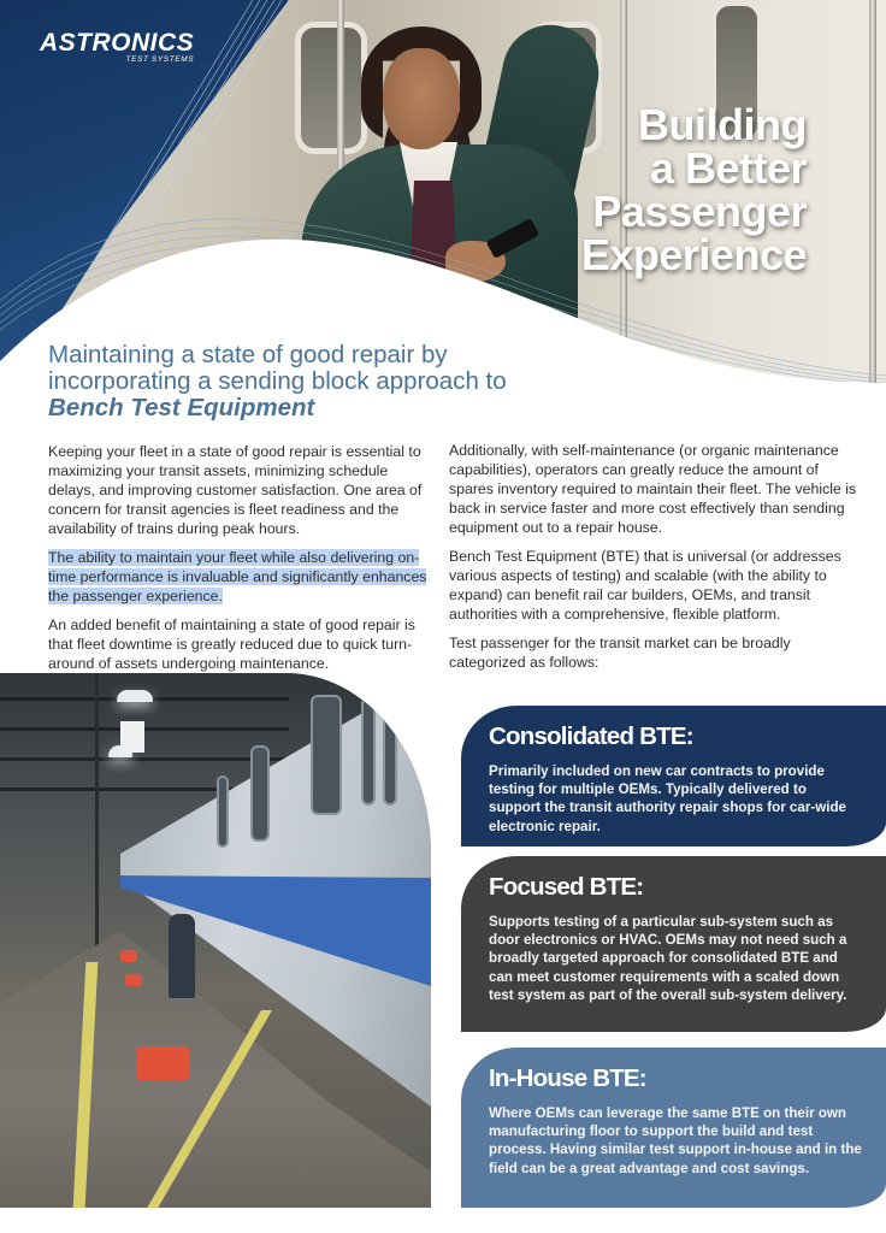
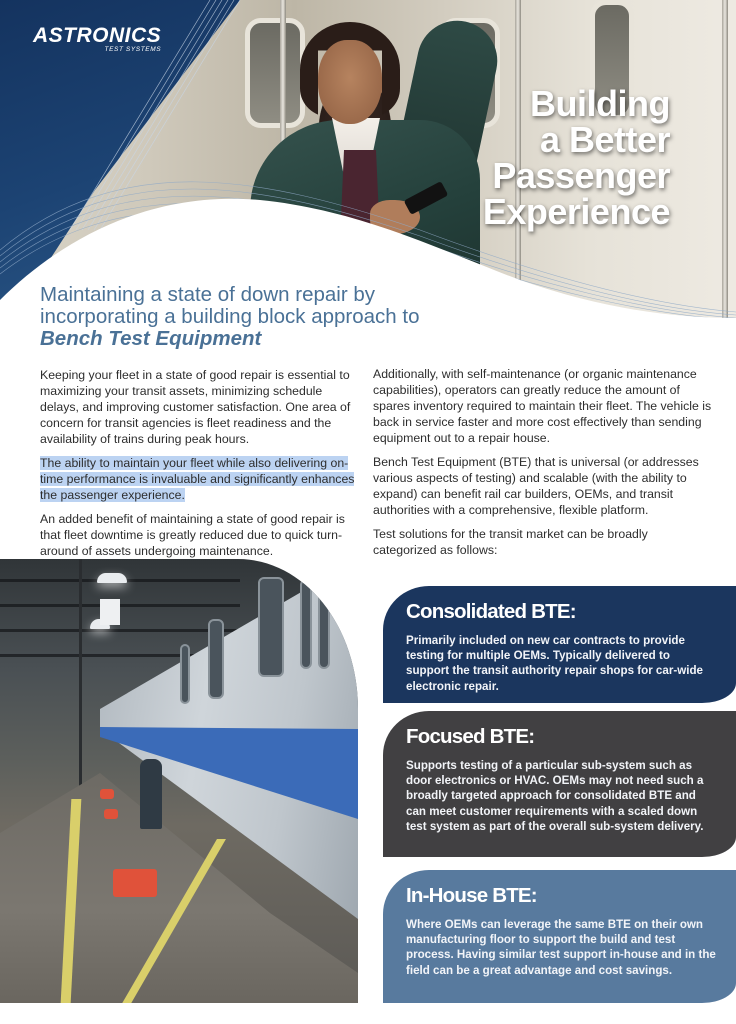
  ASTRONICS
  Building
  a Better
  Passenger
  Experience
- Maintaining a state of good repair by
+ Maintaining a state of down repair by
- incorporating a sending block approach to
+ incorporating a building block approach to
  Bench Test Equipment
  Keeping your fleet in a state of good repair is essential to maximizing your transit assets, minimizing schedule delays, and improving customer satisfaction. One area of concern for transit agencies is fleet readiness and the availability of trains during peak hours.
  The ability to maintain your fleet while also delivering on-time performance is invaluable and significantly enhances the passenger experience.
  An added benefit of maintaining a state of good repair is that fleet downtime is greatly reduced due to quick turn-around of assets undergoing maintenance.
  Additionally, with self-maintenance (or organic maintenance capabilities), operators can greatly reduce the amount of spares inventory required to maintain their fleet. The vehicle is back in service faster and more cost effectively than sending equipment out to a repair house.
  Bench Test Equipment (BTE) that is universal (or addresses various aspects of testing) and scalable (with the ability to expand) can benefit rail car builders, OEMs, and transit authorities with a comprehensive, flexible platform.
- Test passenger for the transit market can be broadly categorized as follows:
+ Test solutions for the transit market can be broadly categorized as follows:
  Consolidated BTE:
  Primarily included on new car contracts to provide testing for multiple OEMs. Typically delivered to support the transit authority repair shops for car-wide electronic repair.
  Focused BTE:
  Supports testing of a particular sub-system such as door electronics or HVAC. OEMs may not need such a broadly targeted approach for consolidated BTE and can meet customer requirements with a scaled down test system as part of the overall sub-system delivery.
  In-House BTE:
  Where OEMs can leverage the same BTE on their own manufacturing floor to support the build and test process. Having similar test support in-house and in the field can be a great advantage and cost savings.
